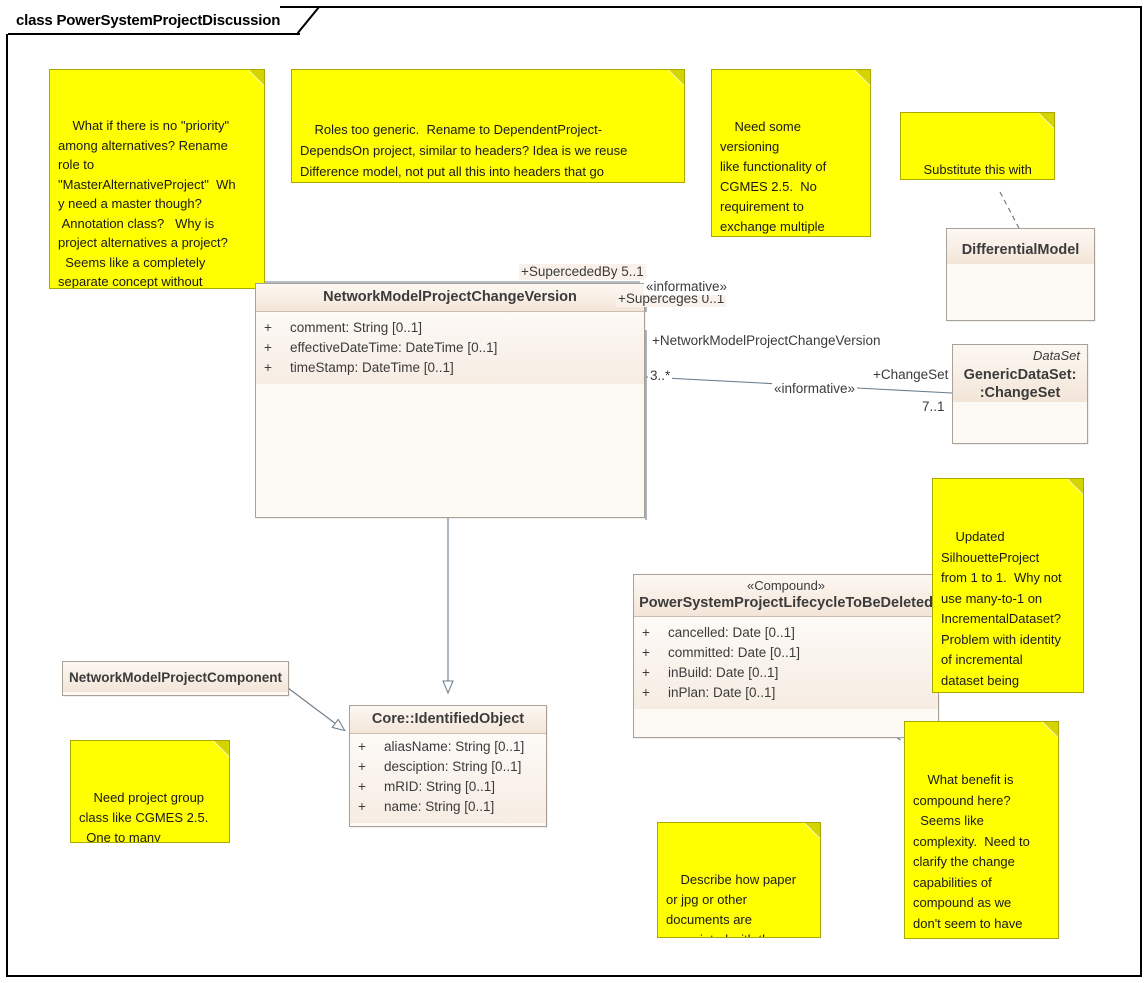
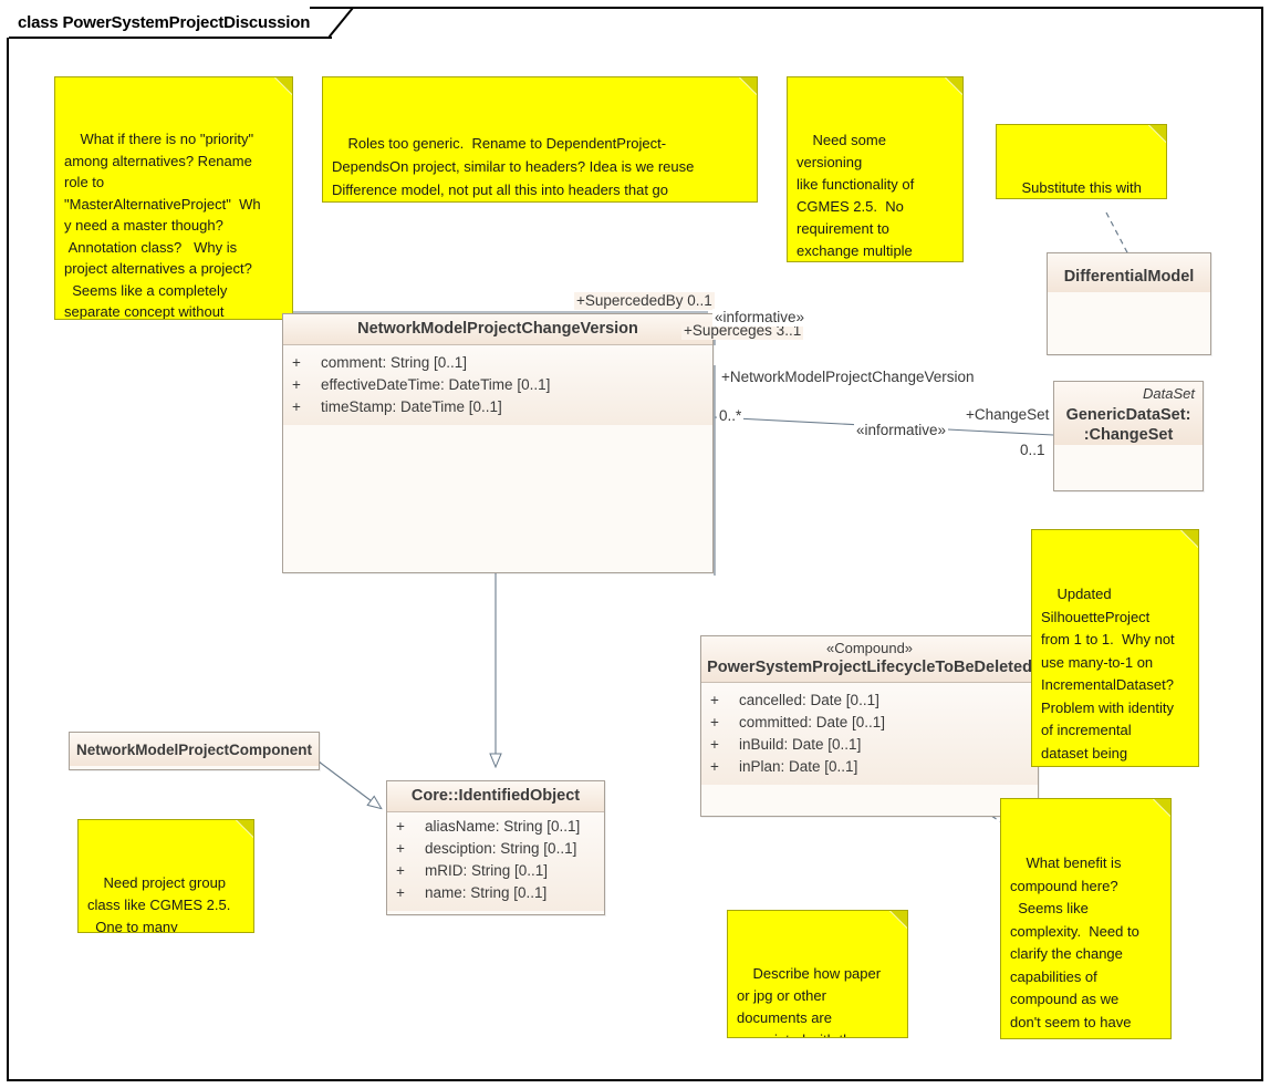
  class PowerSystemProjectDiscussion
  What if there is no "priority"
  among alternatives? Rename
  role to
  "MasterAlternativeProject" Wh
  y need a master though?
  Annotation class? Why is
  project alternatives a project?
  Seems like a completely
  separate concept without
  Roles too generic. Rename to DependentProject-
  DependsOn project, similar to headers? Idea is we reuse
  Difference model, not put all this into headers that go
  Need some versioning
  like functionality of
  CGMES 2.5. No
  requirement to
  exchange multiple
  Substitute this with
  Updated
  SilhouetteProject
  from 1 to 1. Why not
  use many-to-1 on
  IncrementalDataset?
  Problem with identity
  of incremental
  dataset being
  What benefit is
  compound here?
  Seems like
  complexity. Need to
  clarify the change
  capabilities of
  compound as we
  don't seem to have
  Need project group
  class like CGMES 2.5.
  One to many
  Describe how paper
  or jpg or other
  documents are
  NetworkModelProjectChangeVersion
  + comment: String [0..1]
  + effectiveDateTime: DateTime [0..1]
  + timeStamp: DateTime [0..1]
  DifferentialModel
  DataSet
  GenericDataSet:
  :ChangeSet
  «Compound»
  PowerSystemProjectLifecycleToBeDeleted
  + cancelled: Date [0..1]
  + committed: Date [0..1]
  + inBuild: Date [0..1]
  + inPlan: Date [0..1]
  Core::IdentifiedObject
  + aliasName: String [0..1]
  + desciption: String [0..1]
  + mRID: String [0..1]
  + name: String [0..1]
  NetworkModelProjectComponent
- +SupercededBy 5..1
+ +SupercededBy 0..1
- +Superceges 0..1
+ +Superceges 3..1
  «informative»
  +NetworkModelProjectChangeVersion
- 3..*
+ 0..*
  «informative»
  +ChangeSet
- 7..1
+ 0..1
